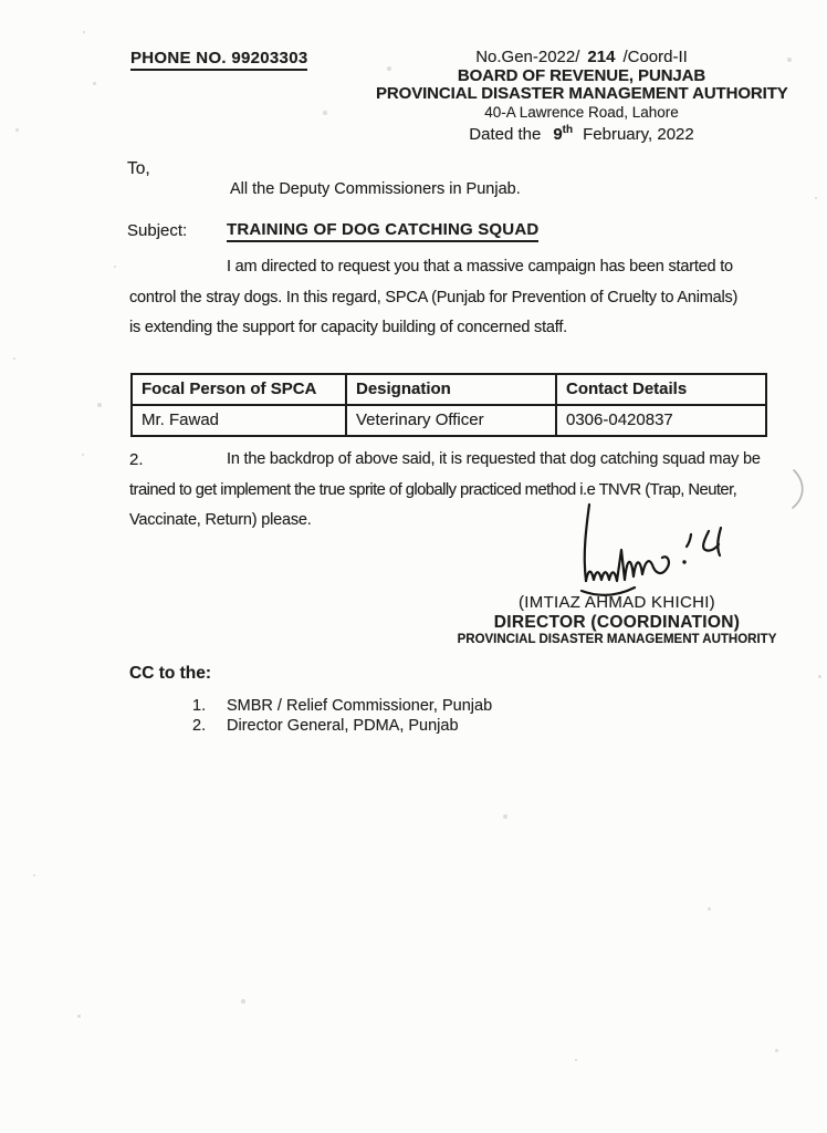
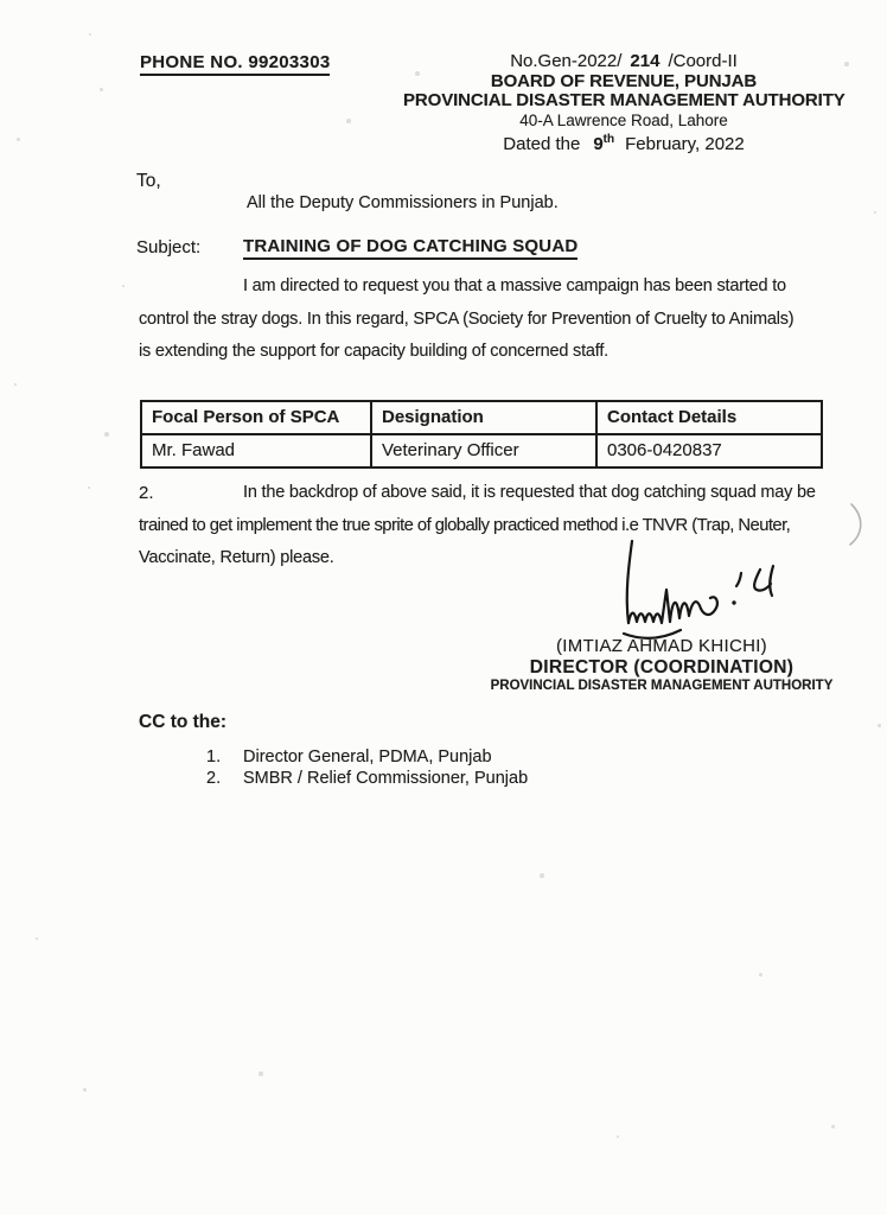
  PHONE NO. 99203303
  No.Gen-2022/ 214 /Coord-II
  BOARD OF REVENUE, PUNJAB
  PROVINCIAL DISASTER MANAGEMENT AUTHORITY
  40-A Lawrence Road, Lahore
  Dated the 9th February, 2022
  To,
  All the Deputy Commissioners in Punjab.
  Subject:
  TRAINING OF DOG CATCHING SQUAD
  I am directed to request you that a massive campaign has been started to
- control the stray dogs. In this regard, SPCA (Punjab for Prevention of Cruelty to Animals)
+ control the stray dogs. In this regard, SPCA (Society for Prevention of Cruelty to Animals)
  is extending the support for capacity building of concerned staff.
  Focal Person of SPCA	Designation	Contact Details
  Mr. Fawad	Veterinary Officer	0306-0420837
  2.
  In the backdrop of above said, it is requested that dog catching squad may be
  trained to get implement the true sprite of globally practiced method i.e TNVR (Trap, Neuter,
  Vaccinate, Return) please.
  (IMTIAZ AHMAD KHICHI)
  DIRECTOR (COORDINATION)
  PROVINCIAL DISASTER MANAGEMENT AUTHORITY
  CC to the:
  1.
- SMBR / Relief Commissioner, Punjab
+ Director General, PDMA, Punjab
  2.
- Director General, PDMA, Punjab
+ SMBR / Relief Commissioner, Punjab
